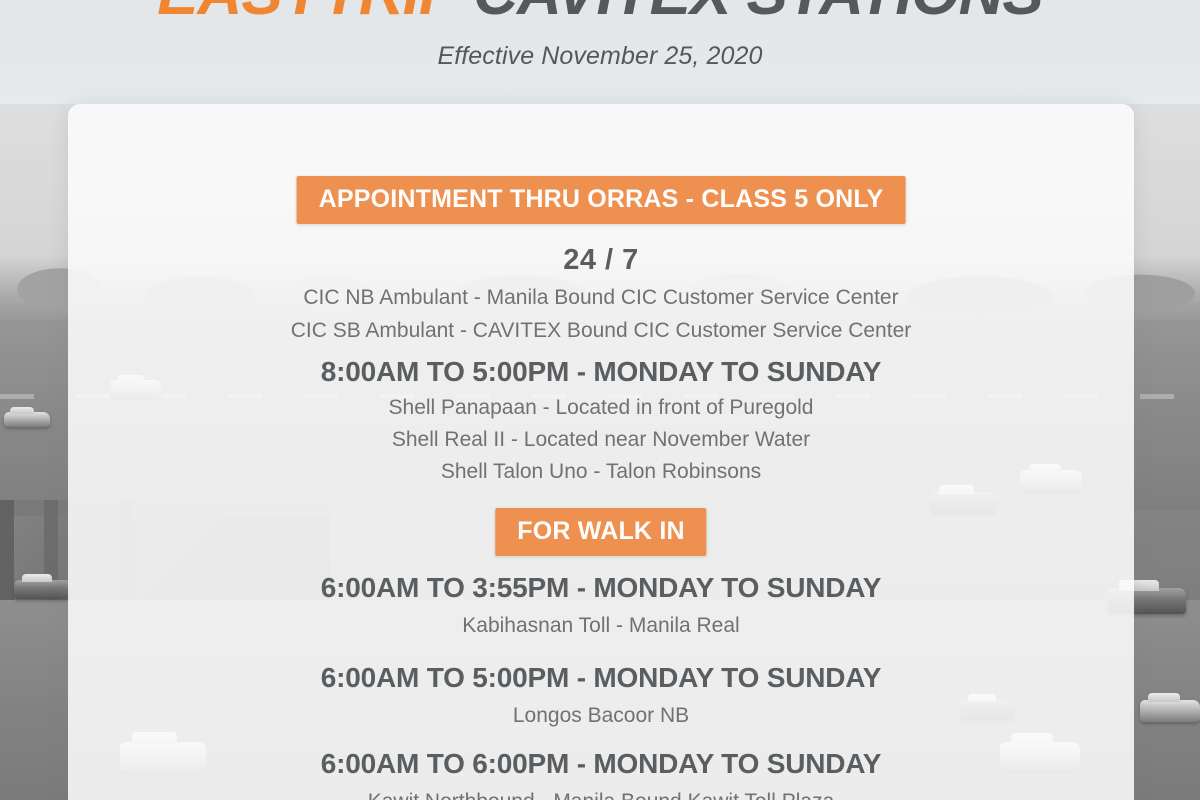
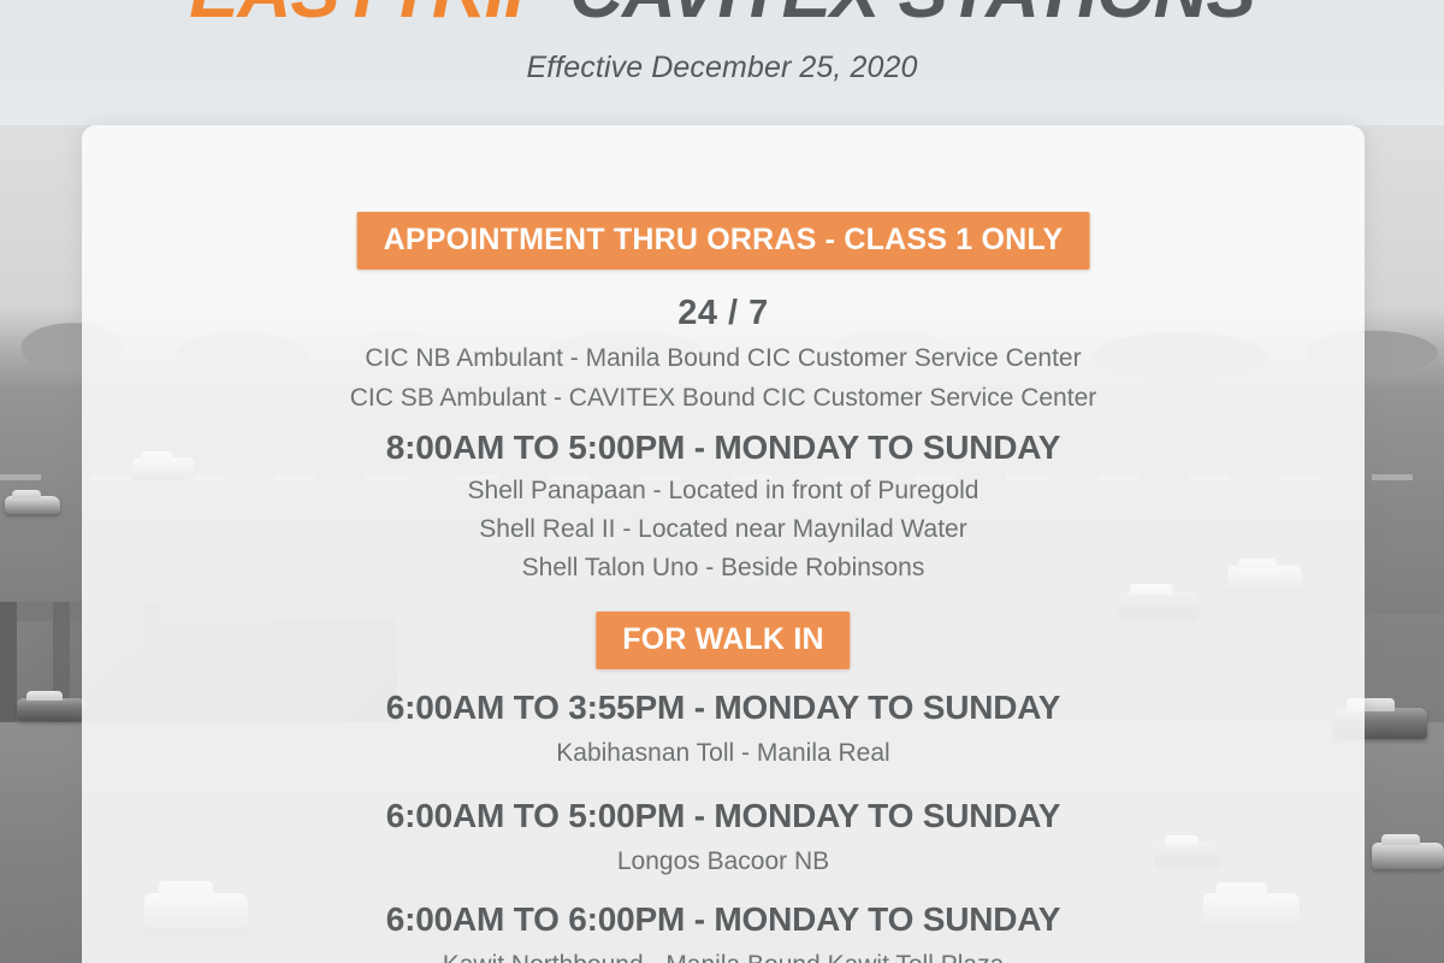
- Effective November 25, 2020
+ Effective December 25, 2020
- APPOINTMENT THRU ORRAS - CLASS 5 ONLY
+ APPOINTMENT THRU ORRAS - CLASS 1 ONLY
  24 / 7
  CIC NB Ambulant - Manila Bound CIC Customer Service Center
  CIC SB Ambulant - CAVITEX Bound CIC Customer Service Center
  8:00AM TO 5:00PM - MONDAY TO SUNDAY
  Shell Panapaan - Located in front of Puregold
- Shell Real II - Located near November Water
+ Shell Real II - Located near Maynilad Water
- Shell Talon Uno - Talon Robinsons
+ Shell Talon Uno - Beside Robinsons
  FOR WALK IN
  6:00AM TO 3:55PM - MONDAY TO SUNDAY
  Kabihasnan Toll - Manila Real
  6:00AM TO 5:00PM - MONDAY TO SUNDAY
  Longos Bacoor NB
  6:00AM TO 6:00PM - MONDAY TO SUNDAY
